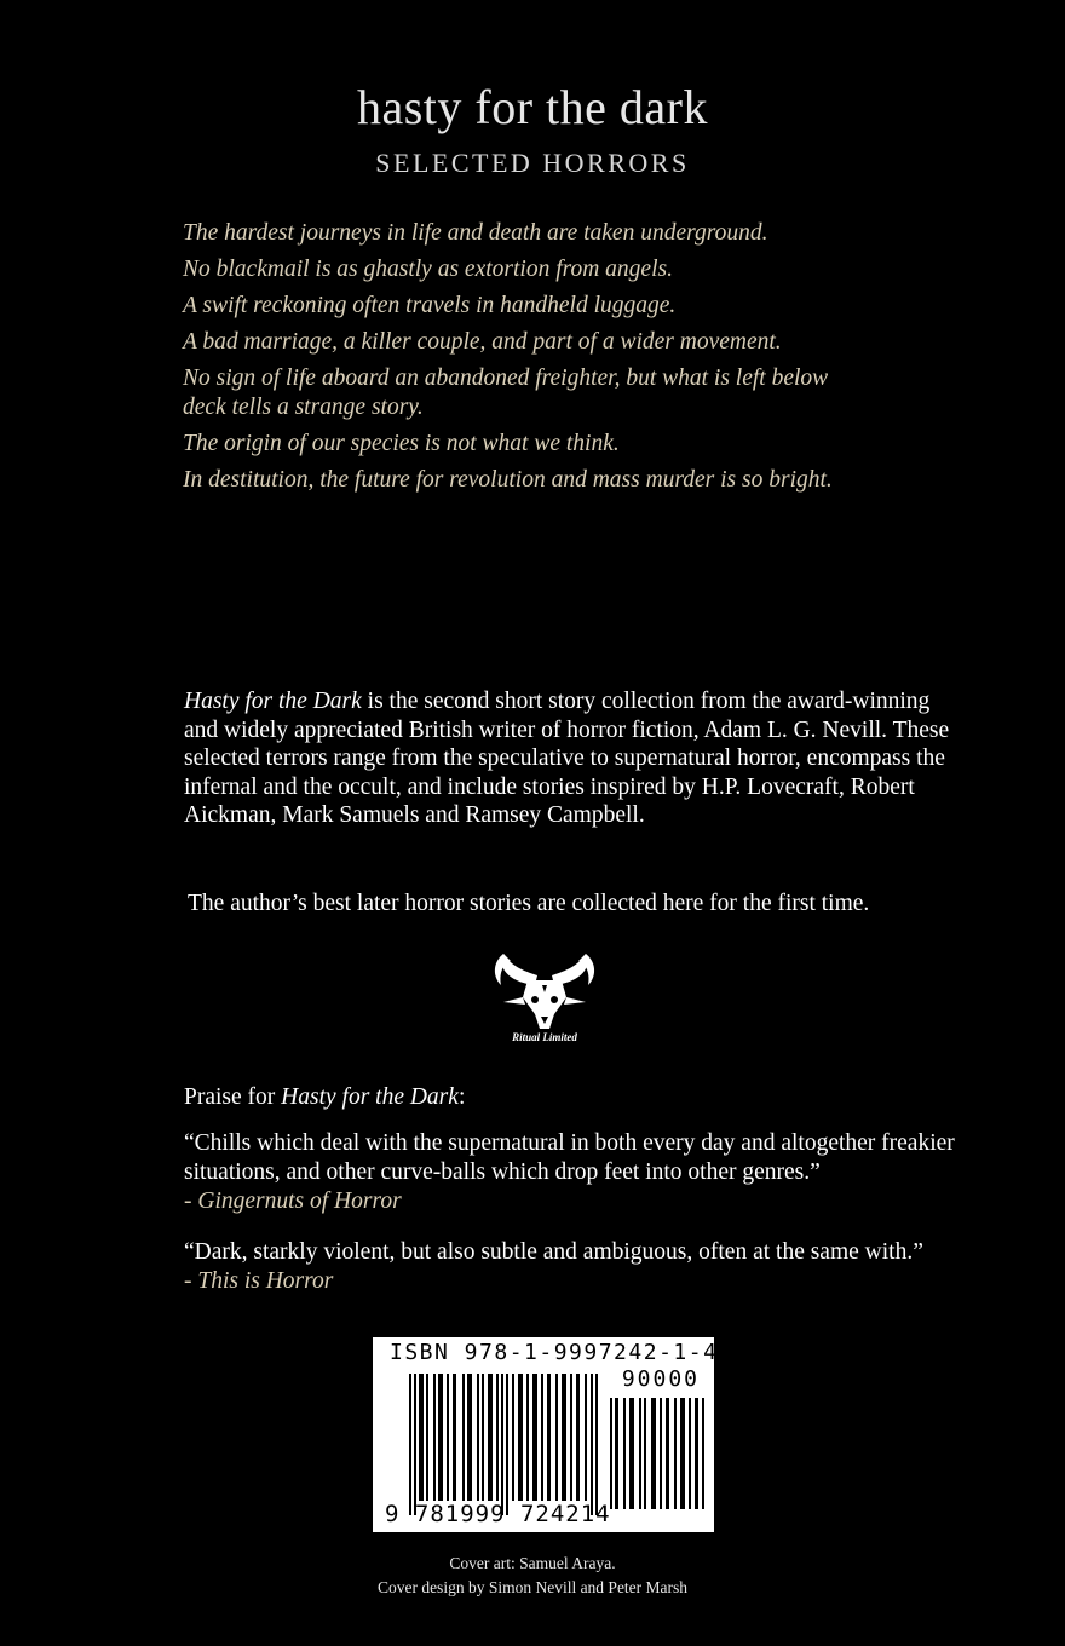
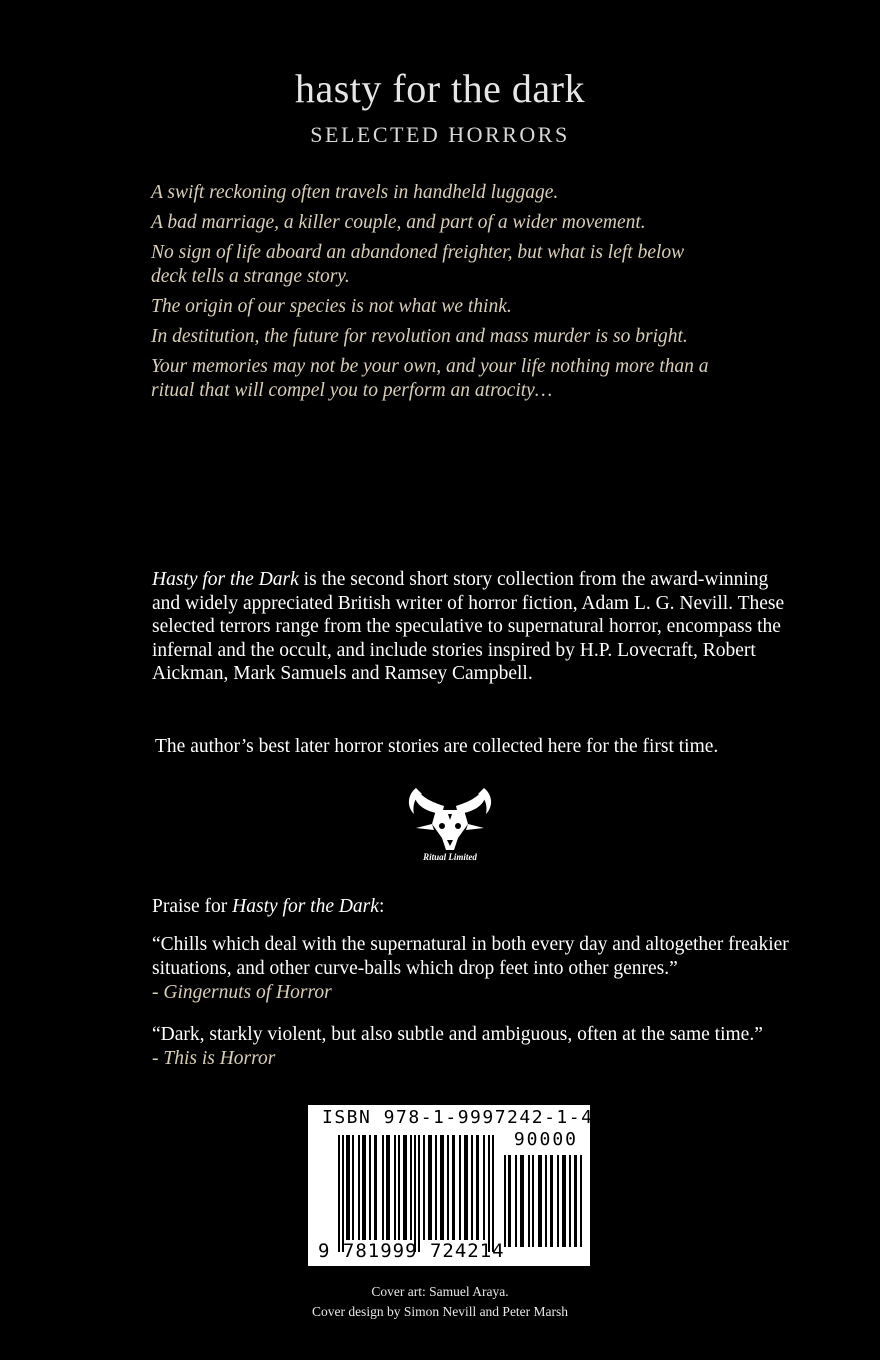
  hasty for the dark
  SELECTED HORRORS
- The hardest journeys in life and death are taken underground.
- No blackmail is as ghastly as extortion from angels.
  A swift reckoning often travels in handheld luggage.
  A bad marriage, a killer couple, and part of a wider movement.
  No sign of life aboard an abandoned freighter, but what is left below deck tells a strange story.
  The origin of our species is not what we think.
  In destitution, the future for revolution and mass murder is so bright.
+ Your memories may not be your own, and your life nothing more than a ritual that will compel you to perform an atrocity…
  Hasty for the Dark is the second short story collection from the award-winning and widely appreciated British writer of horror fiction, Adam L. G. Nevill. These selected terrors range from the speculative to supernatural horror, encompass the infernal and the occult, and include stories inspired by H.P. Lovecraft, Robert Aickman, Mark Samuels and Ramsey Campbell.
  The author’s best later horror stories are collected here for the first time.
  Ritual Limited
  Praise for Hasty for the Dark:
  “Chills which deal with the supernatural in both every day and altogether freakier situations, and other curve-balls which drop feet into other genres.”
  - Gingernuts of Horror
- “Dark, starkly violent, but also subtle and ambiguous, often at the same with.”
+ “Dark, starkly violent, but also subtle and ambiguous, often at the same time.”
  - This is Horror
  ISBN 978-1-9997242-1-4
  90000
  9 781999 724214
  Cover art: Samuel Araya.
  Cover design by Simon Nevill and Peter Marsh
